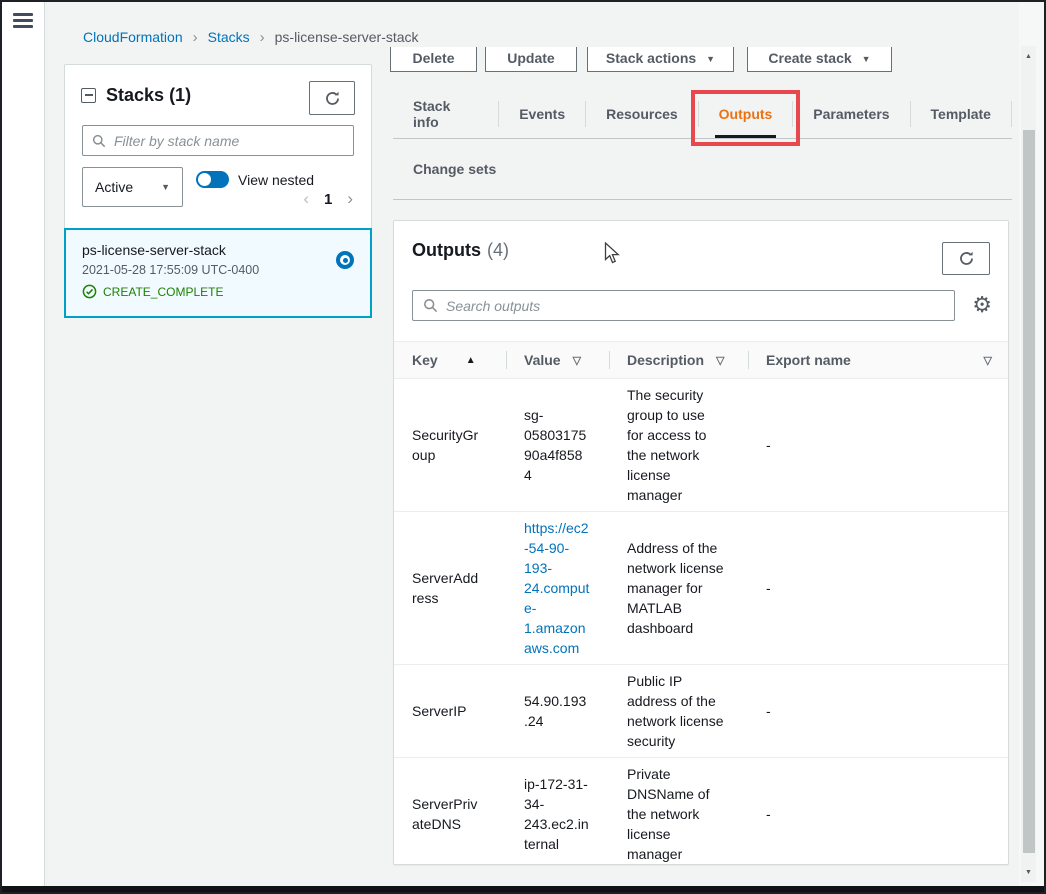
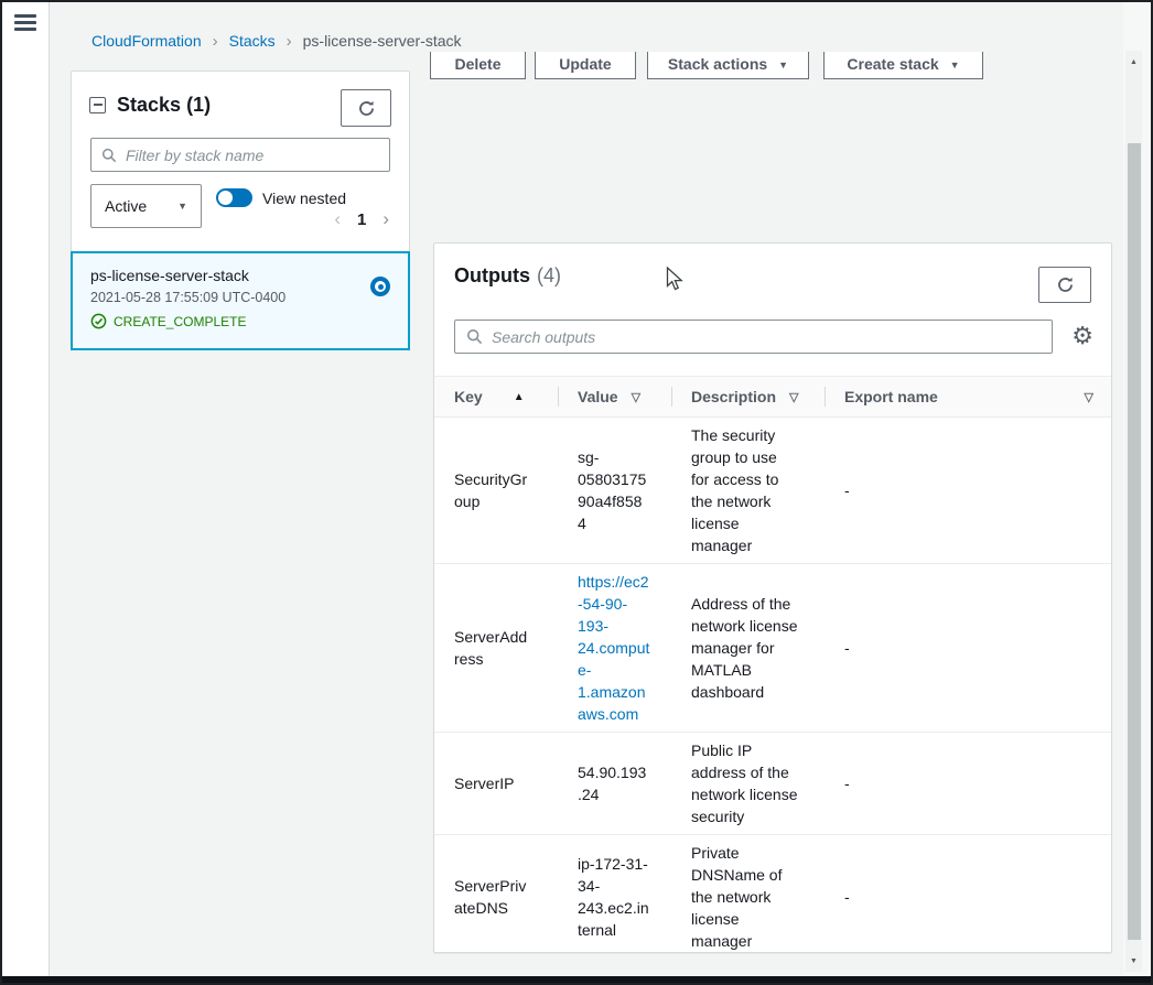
  CloudFormation › Stacks › ps-license-server-stack
  Delete
  Update
  Stack actions
  ▼
  Create stack
  ▼
- Stack info
- Events
- Resources
- Outputs
- Parameters
- Template
- Change sets
  Stacks (1)
  Filter by stack name
  Active
  ▼
  View nested
  ‹
  1
  ›
  ps-license-server-stack
  2021-05-28 17:55:09 UTC-0400
  CREATE_COMPLETE
  Outputs (4)
  Search outputs
  ⚙
  Key
  ▲
  Value
  ▽
  Description
  ▽
  Export name
  ▽
  SecurityGroup
  sg-0580317590a4f8584
  The security group to use for access to the network license manager
  -
  ServerAddress
  https://ec2-54-90-193-24.compute-1.amazonaws.com
  Address of the network license manager for MATLAB dashboard
  -
  ServerIP
  54.90.193.24
  Public IP address of the network license security
  -
  ServerPrivateDNS
  ip-172-31-34-243.ec2.internal
  Private DNSName of the network license manager
  -
